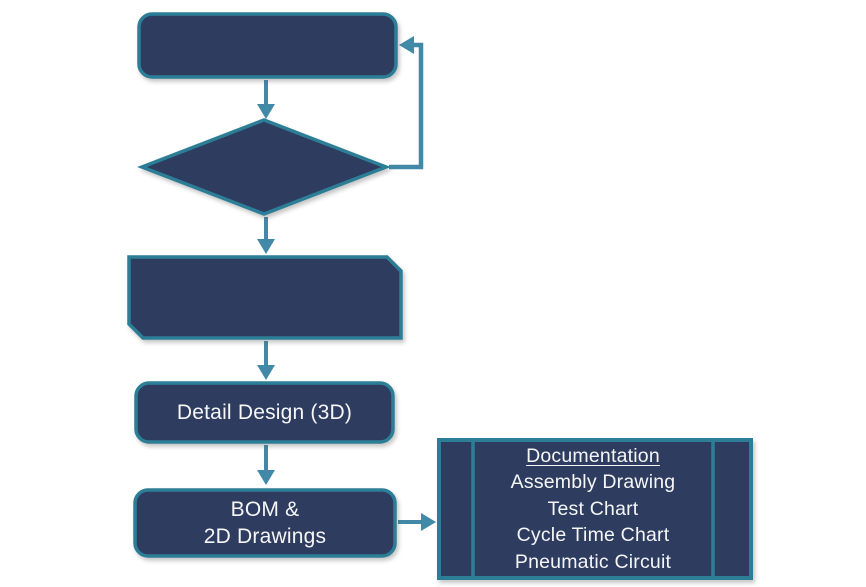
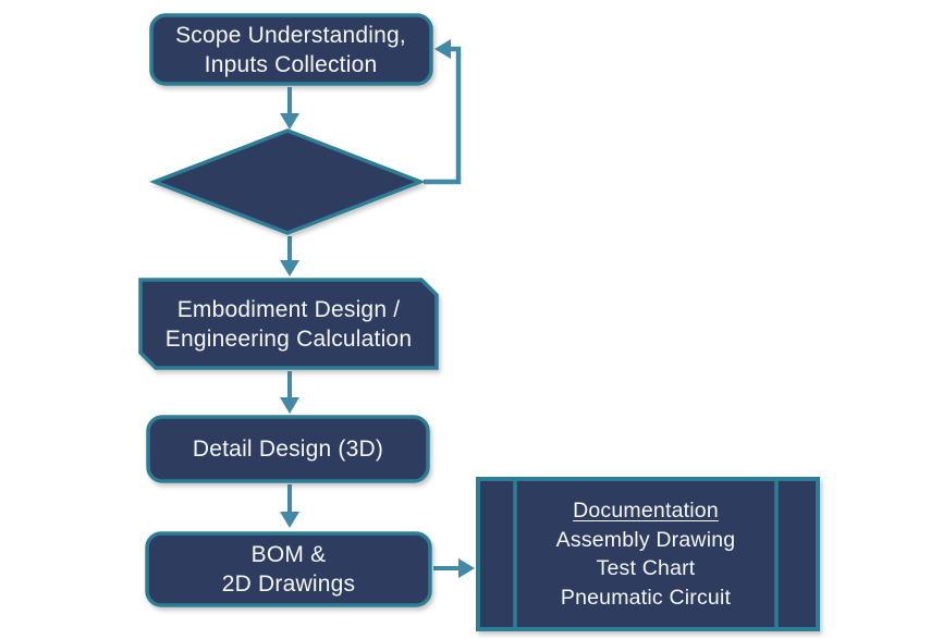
+ Scope Understanding,
+ Inputs Collection
+ Embodiment Design /
+ Engineering Calculation
  Detail Design (3D)
  BOM &
  2D Drawings
  Documentation
  Assembly Drawing
  Test Chart
- Cycle Time Chart
  Pneumatic Circuit
